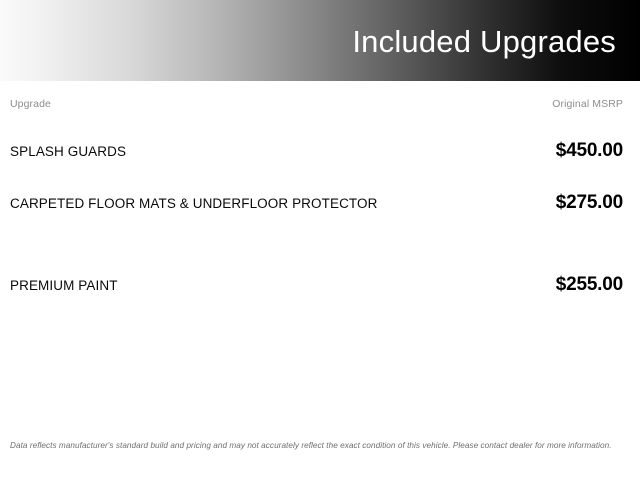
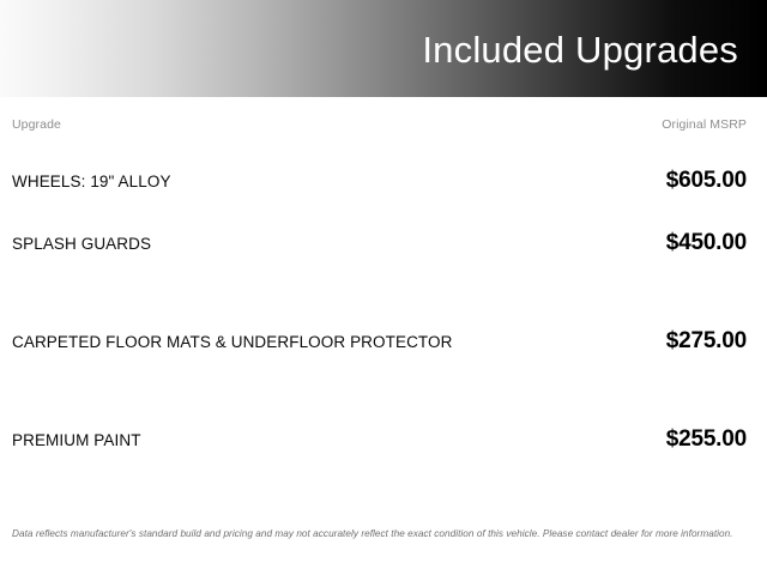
  Included Upgrades
  Upgrade
  Original MSRP
+ WHEELS: 19" ALLOY
+ $605.00
  SPLASH GUARDS
  $450.00
  CARPETED FLOOR MATS & UNDERFLOOR PROTECTOR
  $275.00
  PREMIUM PAINT
  $255.00
  Data reflects manufacturer's standard build and pricing and may not accurately reflect the exact condition of this vehicle. Please contact dealer for more information.
